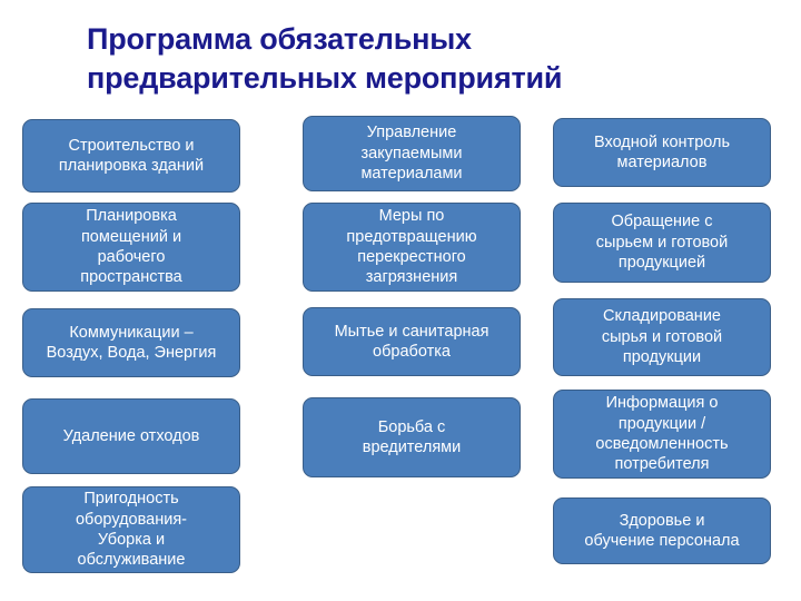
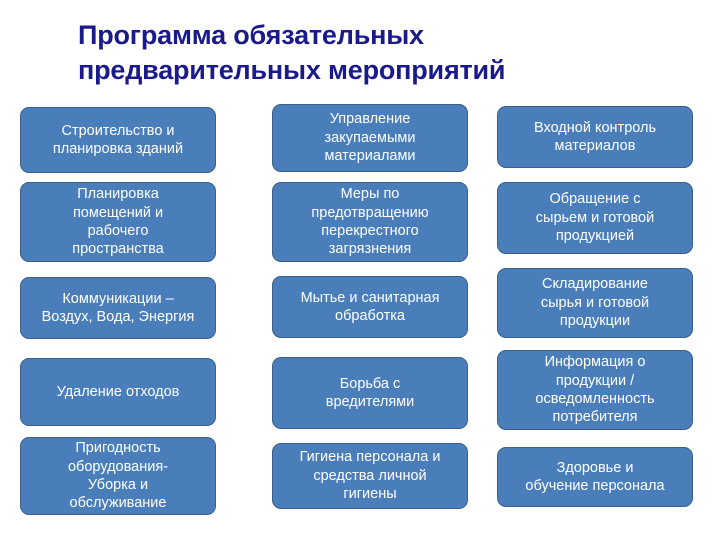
  Программа обязательных
  предварительных мероприятий
  Строительство и
  планировка зданий
  Планировка
  помещений и
  рабочего
  пространства
  Коммуникации –
  Воздух, Вода, Энергия
  Удаление отходов
  Пригодность
  оборудования-
  Уборка и
  обслуживание
  Управление
  закупаемыми
  материалами
  Меры по
  предотвращению
  перекрестного
  загрязнения
  Мытье и санитарная
  обработка
  Борьба с
  вредителями
+ Гигиена персонала и
+ средства личной
+ гигиены
  Входной контроль
  материалов
  Обращение с
  сырьем и готовой
  продукцией
  Складирование
  сырья и готовой
  продукции
  Информация о
  продукции /
  осведомленность
  потребителя
  Здоровье и
  обучение персонала
